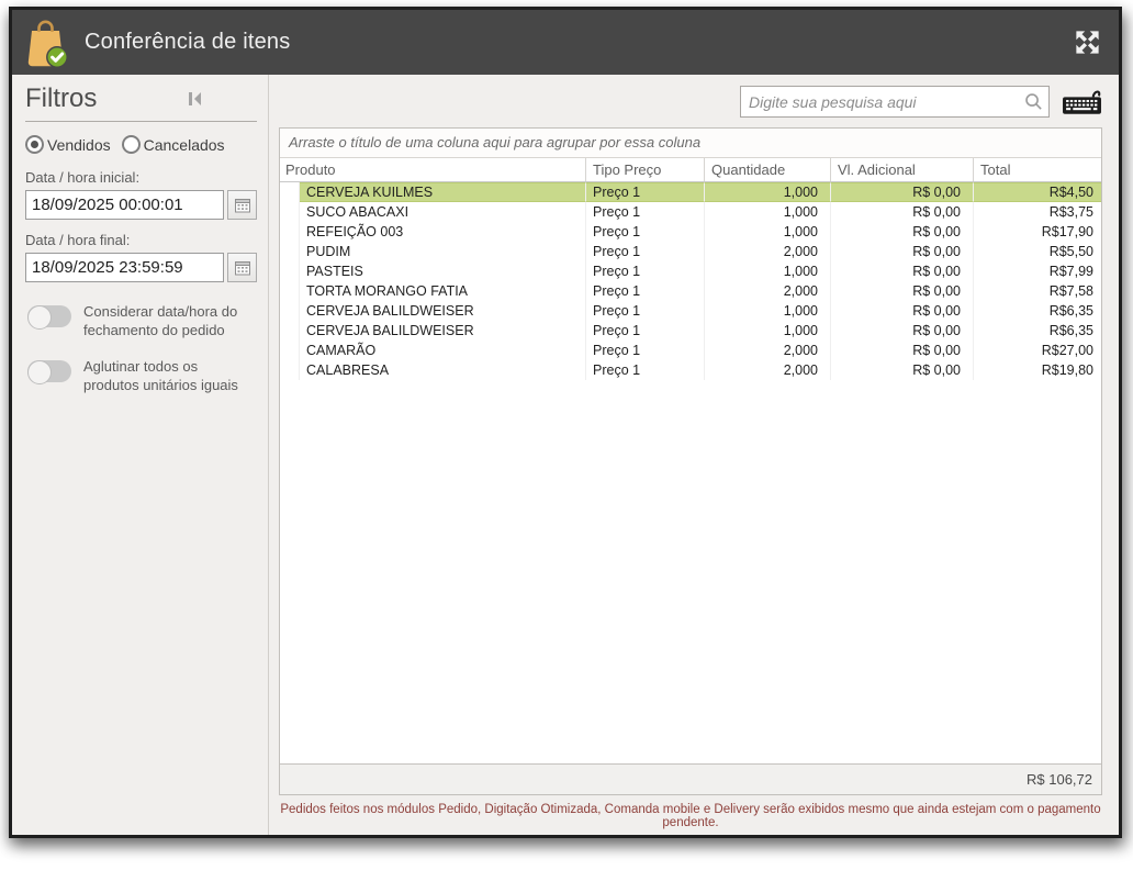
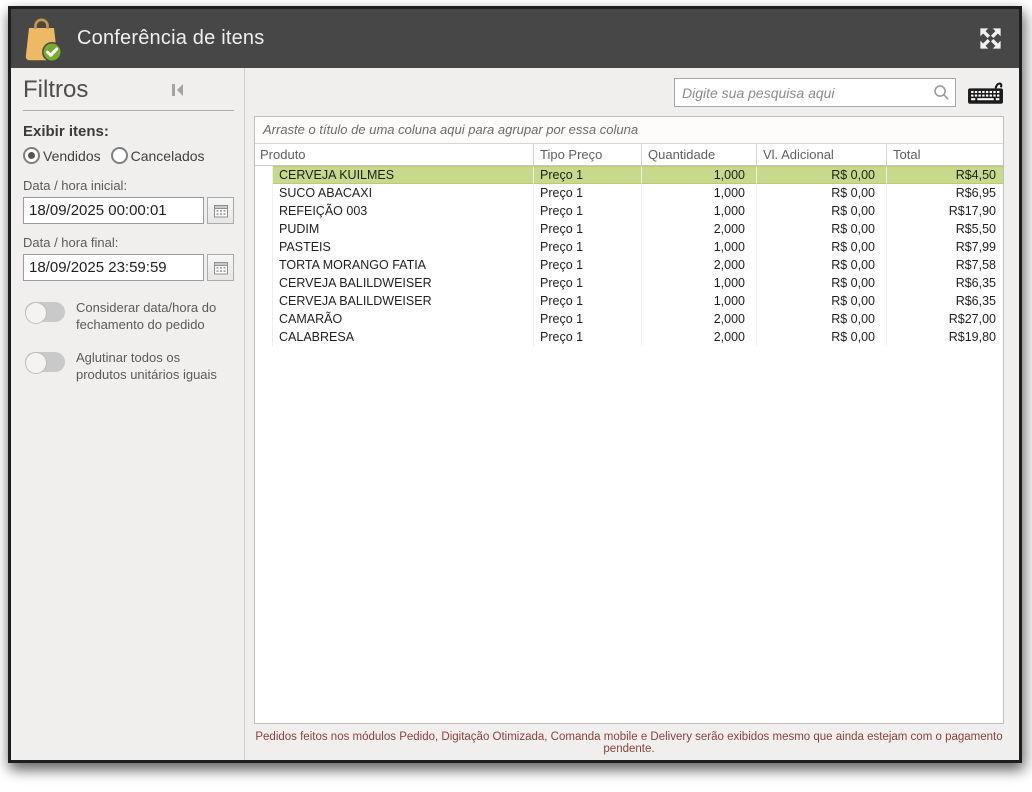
  Conferência de itens
  Filtros
+ Exibir itens:
  Vendidos
  Cancelados
  Data / hora inicial:
  18/09/2025 00:00:01
  Data / hora final:
  18/09/2025 23:59:59
  Considerar data/hora do fechamento do pedido
  Aglutinar todos os produtos unitários iguais
  Digite sua pesquisa aqui
  Arraste o título de uma coluna aqui para agrupar por essa coluna
  Produto
  Tipo Preço
  Quantidade
  Vl. Adicional
  Total
  CERVEJA KUILMES
  Preço 1
  1,000
  R$ 0,00
  R$4,50
  SUCO ABACAXI
  Preço 1
  1,000
  R$ 0,00
- R$3,75
+ R$6,95
  REFEIÇÃO 003
  Preço 1
  1,000
  R$ 0,00
  R$17,90
  PUDIM
  Preço 1
  2,000
  R$ 0,00
  R$5,50
  PASTEIS
  Preço 1
  1,000
  R$ 0,00
  R$7,99
  TORTA MORANGO FATIA
  Preço 1
  2,000
  R$ 0,00
  R$7,58
  CERVEJA BALILDWEISER
  Preço 1
  1,000
  R$ 0,00
  R$6,35
  CERVEJA BALILDWEISER
  Preço 1
  1,000
  R$ 0,00
  R$6,35
  CAMARÃO
  Preço 1
  2,000
  R$ 0,00
  R$27,00
  CALABRESA
  Preço 1
  2,000
  R$ 0,00
  R$19,80
- R$ 106,72
  Pedidos feitos nos módulos Pedido, Digitação Otimizada, Comanda mobile e Delivery serão exibidos mesmo que ainda estejam com o pagamento pendente.
